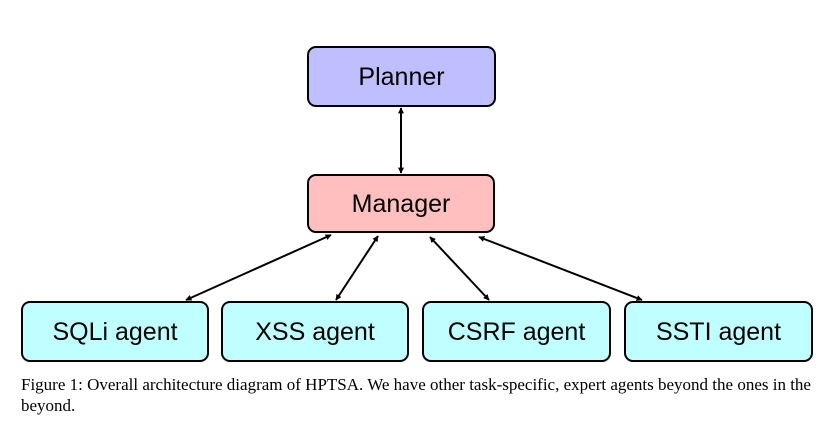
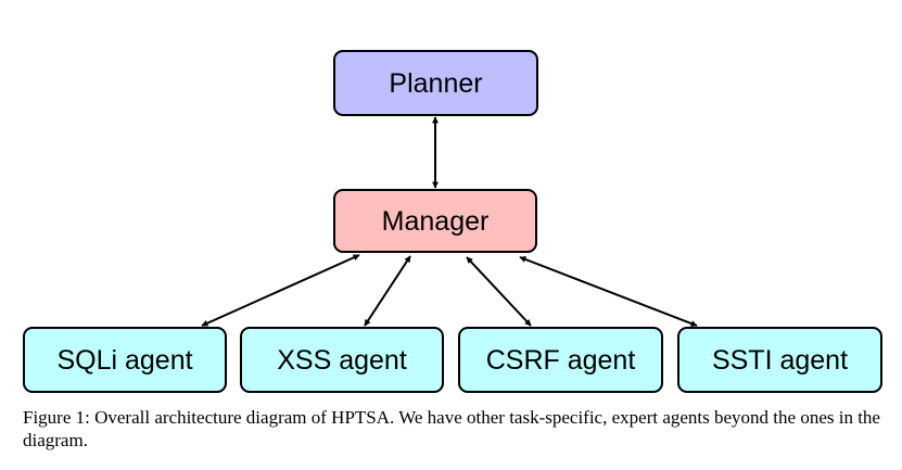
  Planner
  Manager
  SQLi agent
  XSS agent
  CSRF agent
  SSTI agent
- Figure 1: Overall architecture diagram of HPTSA. We have other task-specific, expert agents beyond the ones in the beyond.
+ Figure 1: Overall architecture diagram of HPTSA. We have other task-specific, expert agents beyond the ones in the diagram.
